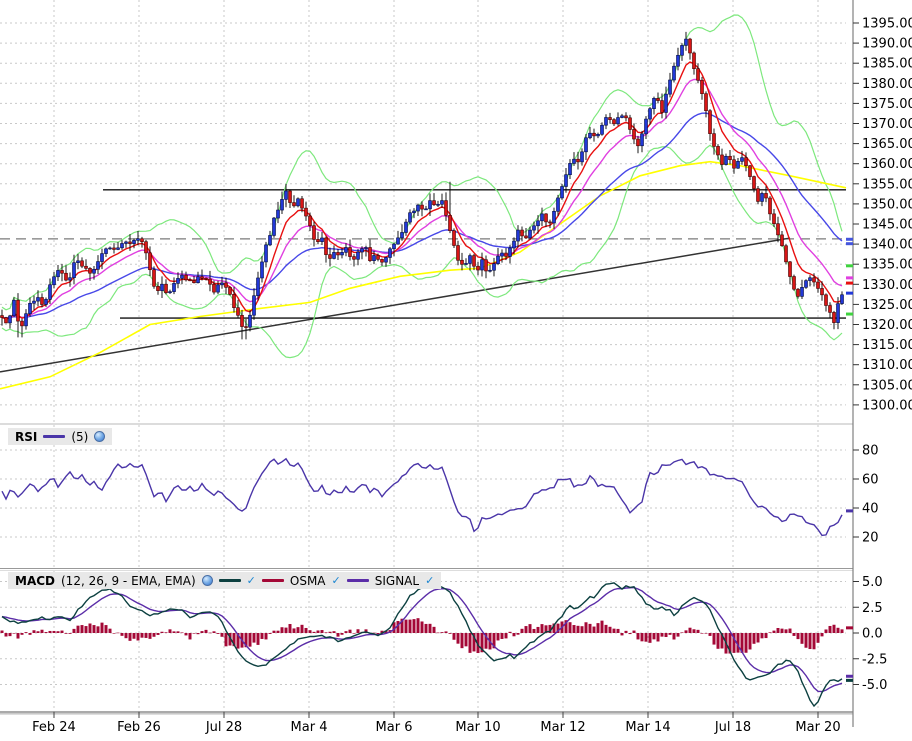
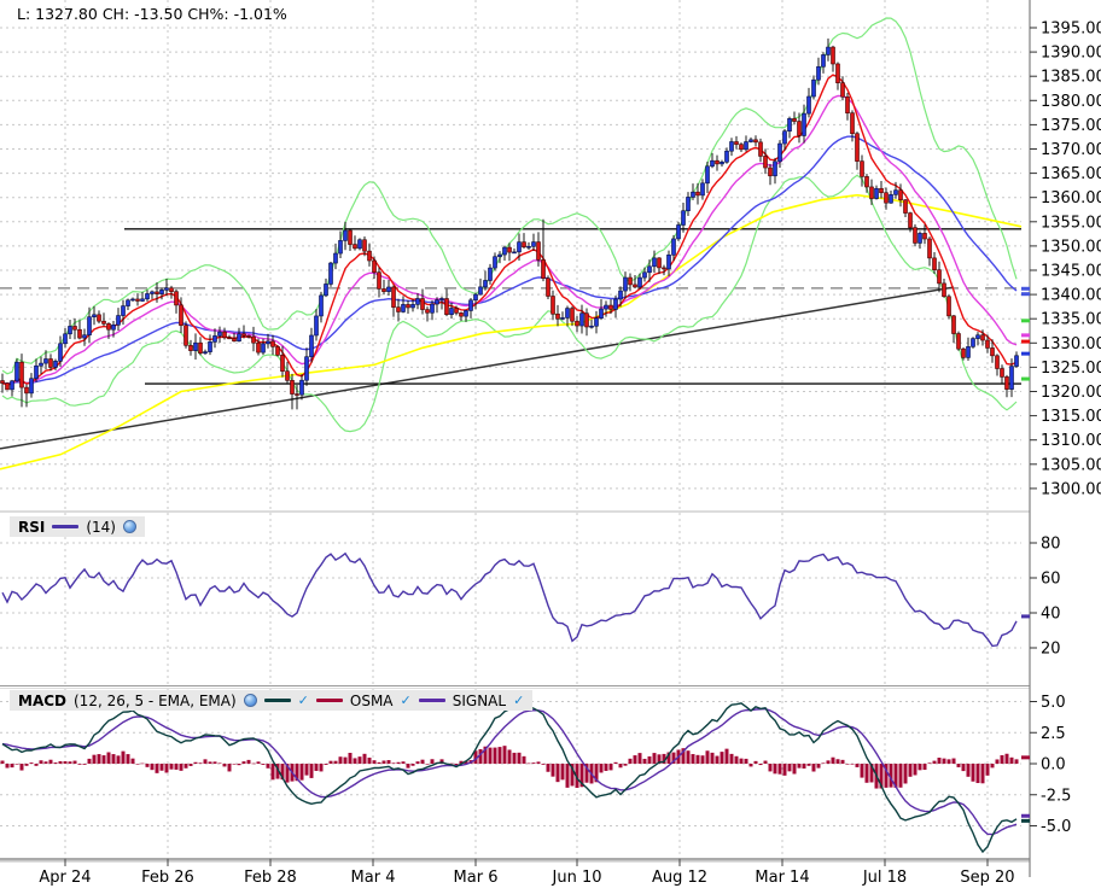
  1395.0
  1390.0
  1385.0
  1380.0
  1375.0
  1370.0
  1365.0
  1360.0
  1355.0
  1350.0
  1345.0
  1340.0
  1335.0
  1330.0
  1325.0
  1320.0
  1315.0
  1310.0
  1305.0
  1300.0
  80
  60
  40
  20
  5.0
  2.5
  0.0
  -2.5
  -5.0
- Feb 24
+ Apr 24
  Feb 26
- Jul 28
+ Feb 28
  Mar 4
  Mar 6
- Mar 10
+ Jun 10
- Mar 12
+ Aug 12
  Mar 14
  Jul 18
- Mar 20
+ Sep 20
+ L: 1327.80 CH: -13.50 CH%: -1.01%
  RSI
- (5)
+ (14)
  MACD
- (12, 26, 9 - EMA, EMA)
+ (12, 26, 5 - EMA, EMA)
  ✓
  OSMA
  ✓
  SIGNAL
  ✓
